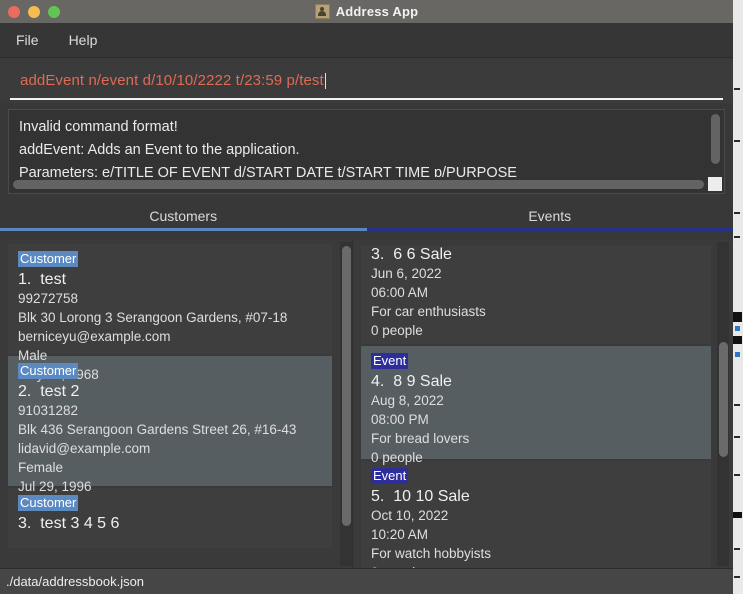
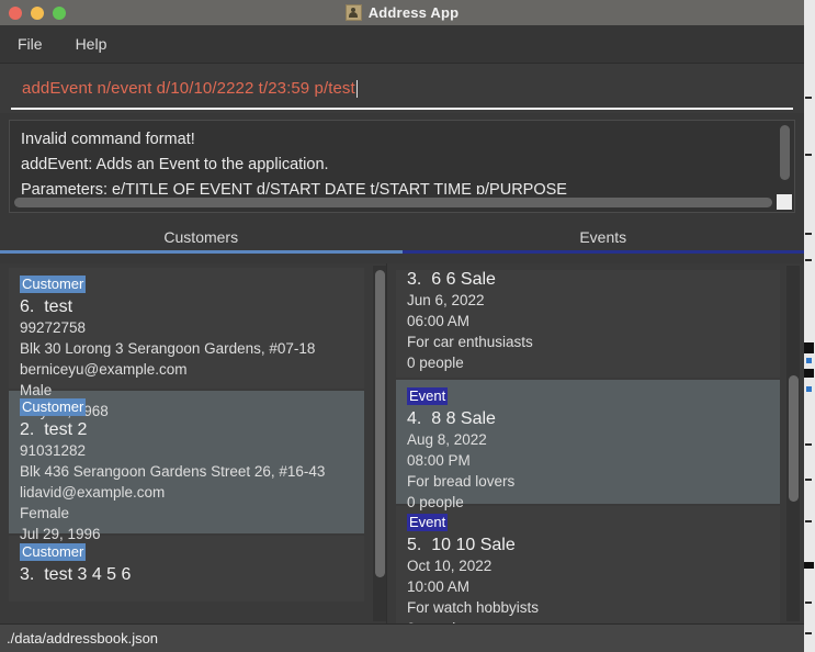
  Address App
  File
  Help
  addEvent n/event d/10/10/2222 t/23:59 p/test
  Invalid command format!
  addEvent: Adds an Event to the application.
  Parameters: e/TITLE OF EVENT d/START DATE t/START TIME p/PURPOSE
  Customers
  Events
  Customer
- 1. test
+ 6. test
  99272758
  Blk 30 Lorong 3 Serangoon Gardens, #07-18
  berniceyu@example.com
  Male
  Customer
  2. test 2
  91031282
  Blk 436 Serangoon Gardens Street 26, #16-43
  lidavid@example.com
  Female
  Jul 29, 1996
  Customer
  3. test 3 4 5 6
  3. 6 6 Sale
  Jun 6, 2022
  06:00 AM
  For car enthusiasts
  0 people
  Event
- 4. 8 9 Sale
+ 4. 8 8 Sale
  Aug 8, 2022
  08:00 PM
  For bread lovers
  0 people
  Event
  5. 10 10 Sale
  Oct 10, 2022
- 10:20 AM
+ 10:00 AM
  For watch hobbyists
  ./data/addressbook.json
